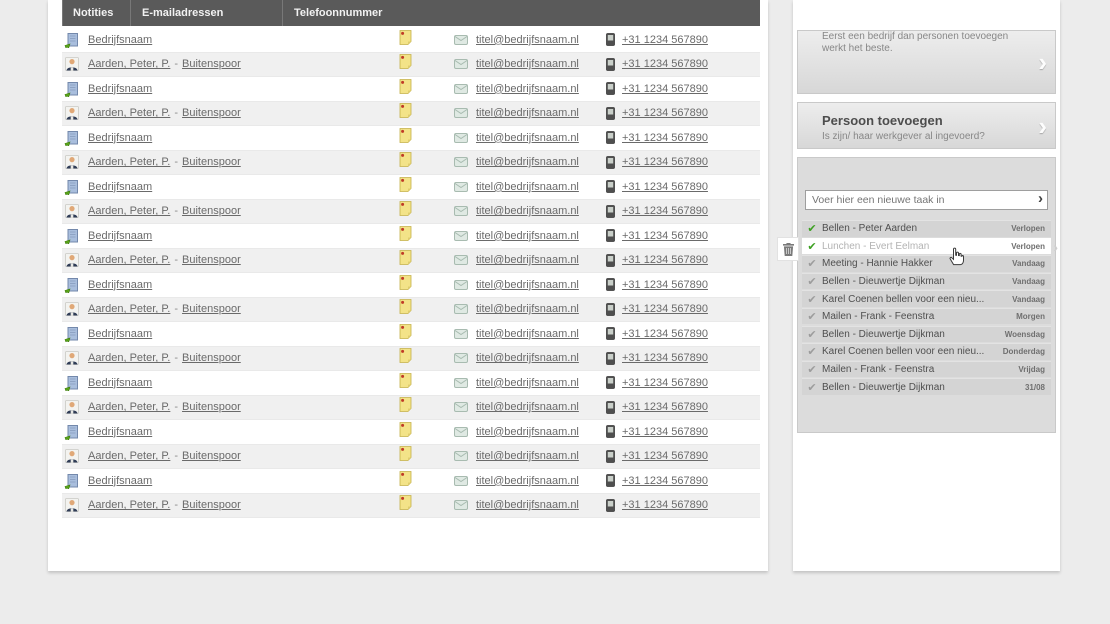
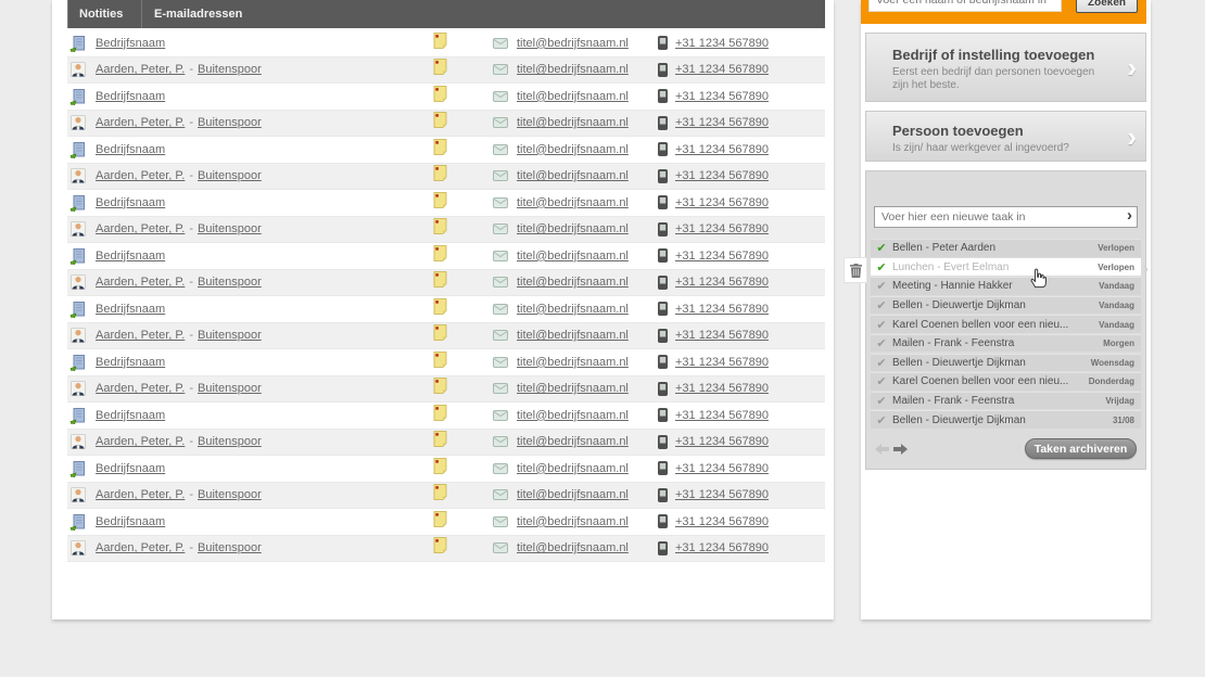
  Notities
  E-mailadressen
- Telefoonnummer
  Bedrijfsnaam
  titel@bedrijfsnaam.nl
  +31 1234 567890
  Aarden, Peter, P.
  -
  Buitenspoor
  titel@bedrijfsnaam.nl
  +31 1234 567890
  Bedrijfsnaam
  titel@bedrijfsnaam.nl
  +31 1234 567890
  Aarden, Peter, P.
  -
  Buitenspoor
  titel@bedrijfsnaam.nl
  +31 1234 567890
  Bedrijfsnaam
  titel@bedrijfsnaam.nl
  +31 1234 567890
  Aarden, Peter, P.
  -
  Buitenspoor
  titel@bedrijfsnaam.nl
  +31 1234 567890
  Bedrijfsnaam
  titel@bedrijfsnaam.nl
  +31 1234 567890
  Aarden, Peter, P.
  -
  Buitenspoor
  titel@bedrijfsnaam.nl
  +31 1234 567890
  Bedrijfsnaam
  titel@bedrijfsnaam.nl
  +31 1234 567890
  Aarden, Peter, P.
  -
  Buitenspoor
  titel@bedrijfsnaam.nl
  +31 1234 567890
  Bedrijfsnaam
  titel@bedrijfsnaam.nl
  +31 1234 567890
  Aarden, Peter, P.
  -
  Buitenspoor
  titel@bedrijfsnaam.nl
  +31 1234 567890
  Bedrijfsnaam
  titel@bedrijfsnaam.nl
  +31 1234 567890
  Aarden, Peter, P.
  -
  Buitenspoor
  titel@bedrijfsnaam.nl
  +31 1234 567890
  Bedrijfsnaam
  titel@bedrijfsnaam.nl
  +31 1234 567890
  Aarden, Peter, P.
  -
  Buitenspoor
  titel@bedrijfsnaam.nl
  +31 1234 567890
  Bedrijfsnaam
  titel@bedrijfsnaam.nl
  +31 1234 567890
  Aarden, Peter, P.
  -
  Buitenspoor
  titel@bedrijfsnaam.nl
  +31 1234 567890
  Bedrijfsnaam
  titel@bedrijfsnaam.nl
  +31 1234 567890
  Aarden, Peter, P.
  -
  Buitenspoor
  titel@bedrijfsnaam.nl
  +31 1234 567890
+ Voer een naam of bedrijfsnaam in
+ Zoeken
+ Bedrijf of instelling toevoegen
- Eerst een bedrijf dan personen toevoegen werkt het beste.
+ Eerst een bedrijf dan personen toevoegen zijn het beste.
  ›
  Persoon toevoegen
  Is zijn/ haar werkgever al ingevoerd?
  ›
  Voer hier een nieuwe taak in
  ›
  ✔
  Bellen - Peter Aarden
  Verlopen
  ✔
  Lunchen - Evert Eelman
  Verlopen
  ›
  ✔
  Meeting - Hannie Hakker
  Vandaag
  ✔
  Bellen - Dieuwertje Dijkman
  Vandaag
  ✔
  Karel Coenen bellen voor een nieu...
  Vandaag
  ✔
  Mailen - Frank - Feenstra
  Morgen
  ✔
  Bellen - Dieuwertje Dijkman
  Woensdag
  ✔
  Karel Coenen bellen voor een nieu...
  Donderdag
  ✔
  Mailen - Frank - Feenstra
  Vrijdag
  ✔
  Bellen - Dieuwertje Dijkman
  31/08
+ Taken archiveren
